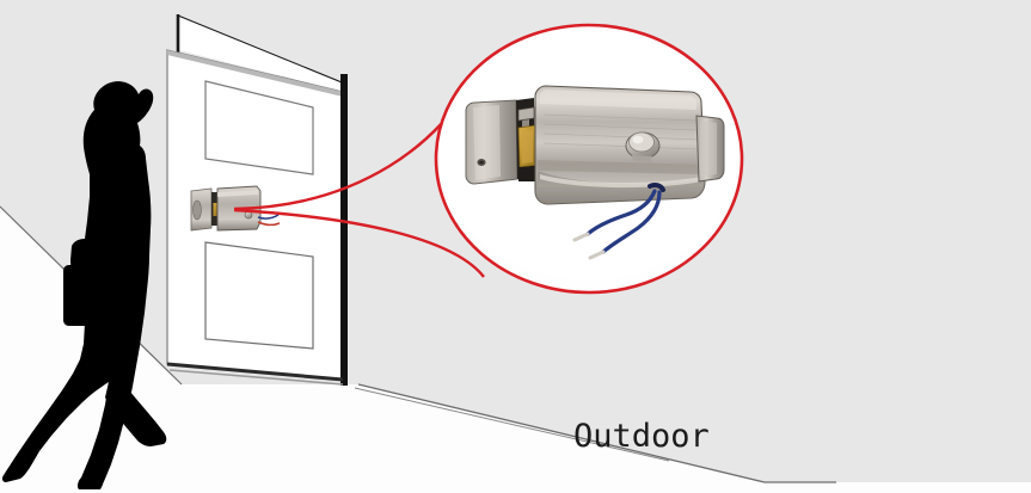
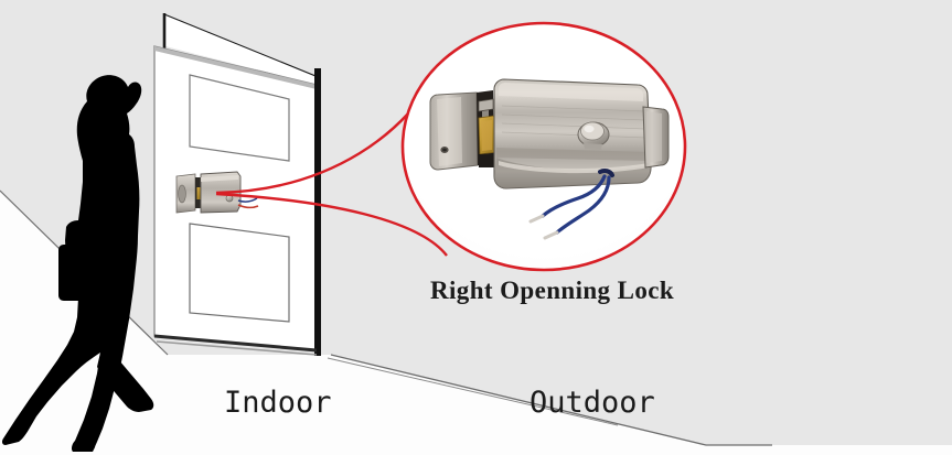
+ Right Openning Lock
+ Indoor
  Outdoor
